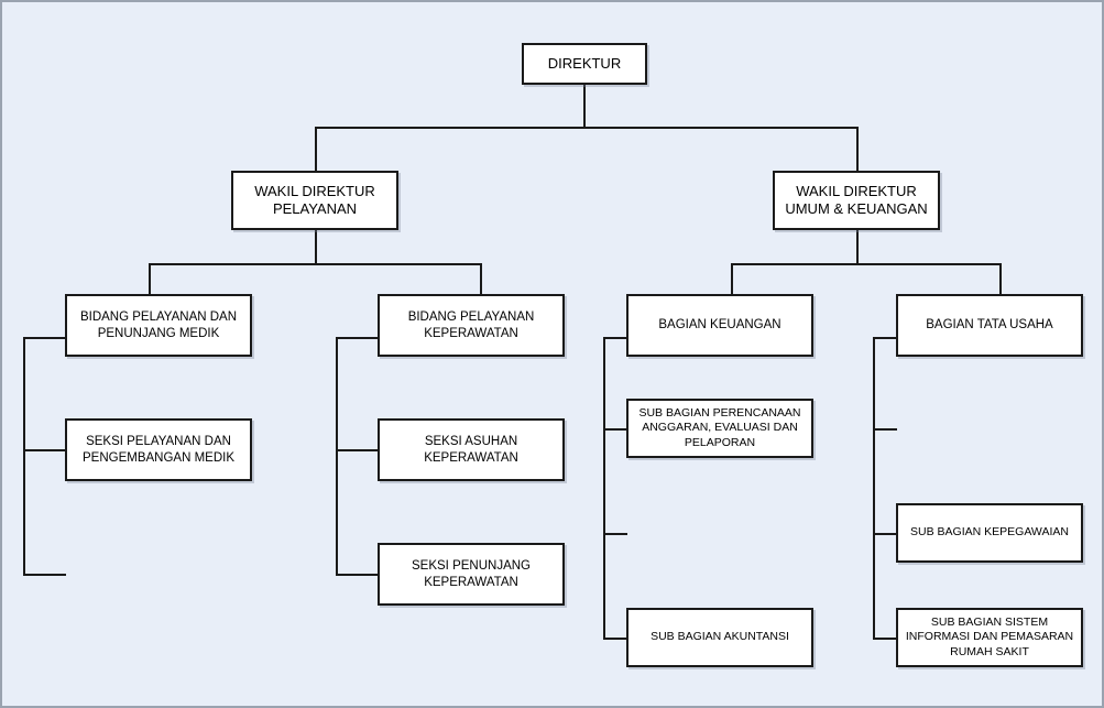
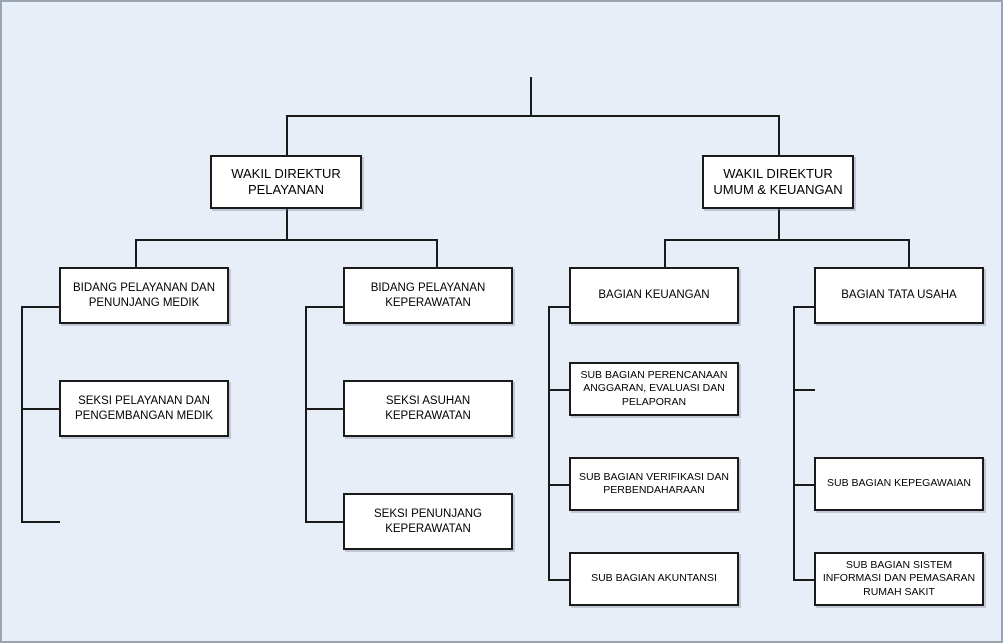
- DIREKTUR
  WAKIL DIREKTUR
  PELAYANAN
  WAKIL DIREKTUR
  UMUM & KEUANGAN
  BIDANG PELAYANAN DAN
  PENUNJANG MEDIK
  BIDANG PELAYANAN
  KEPERAWATAN
  BAGIAN KEUANGAN
  BAGIAN TATA USAHA
  SEKSI PELAYANAN DAN
  PENGEMBANGAN MEDIK
  SEKSI ASUHAN
  KEPERAWATAN
  SEKSI PENUNJANG
  KEPERAWATAN
  SUB BAGIAN PERENCANAAN
  ANGGARAN, EVALUASI DAN
  PELAPORAN
+ SUB BAGIAN VERIFIKASI DAN
+ PERBENDAHARAAN
  SUB BAGIAN AKUNTANSI
  SUB BAGIAN KEPEGAWAIAN
  SUB BAGIAN SISTEM
  INFORMASI DAN PEMASARAN
  RUMAH SAKIT
